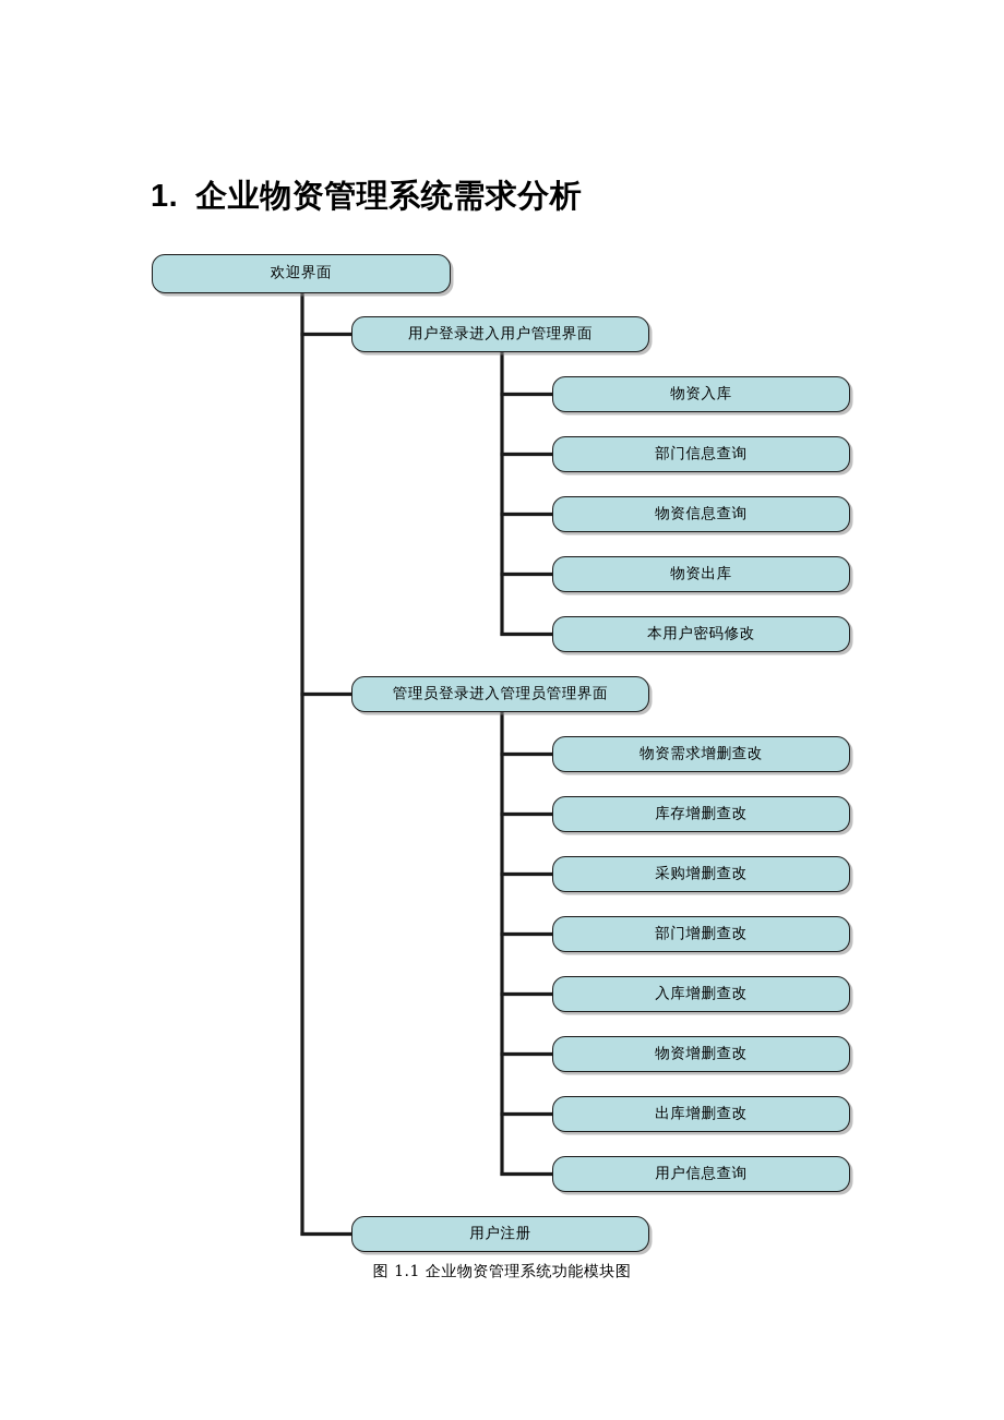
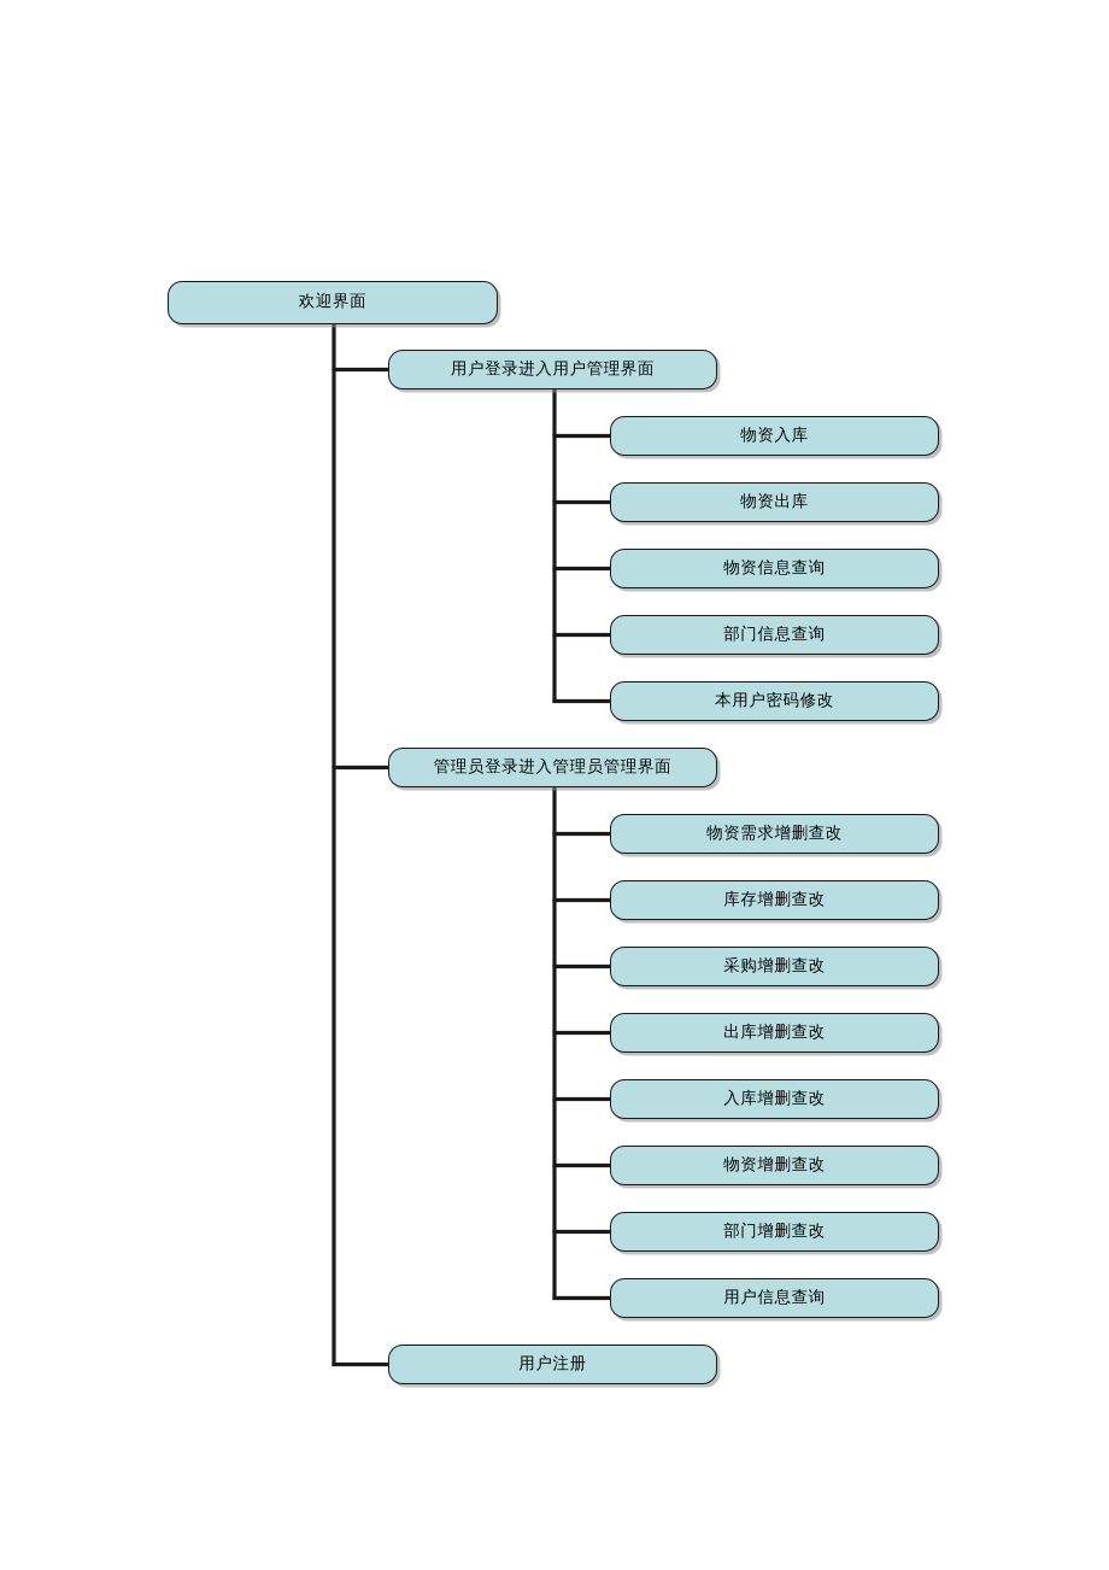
- 1. 企业物资管理系统需求分析
  欢迎界面
  用户登录进入用户管理界面
  管理员登录进入管理员管理界面
  用户注册
  物资入库
- 部门信息查询
+ 物资出库
  物资信息查询
- 物资出库
+ 部门信息查询
  本用户密码修改
  物资需求增删查改
  库存增删查改
  采购增删查改
- 部门增删查改
+ 出库增删查改
  入库增删查改
  物资增删查改
- 出库增删查改
+ 部门增删查改
  用户信息查询
- 图 1.1 企业物资管理系统功能模块图
